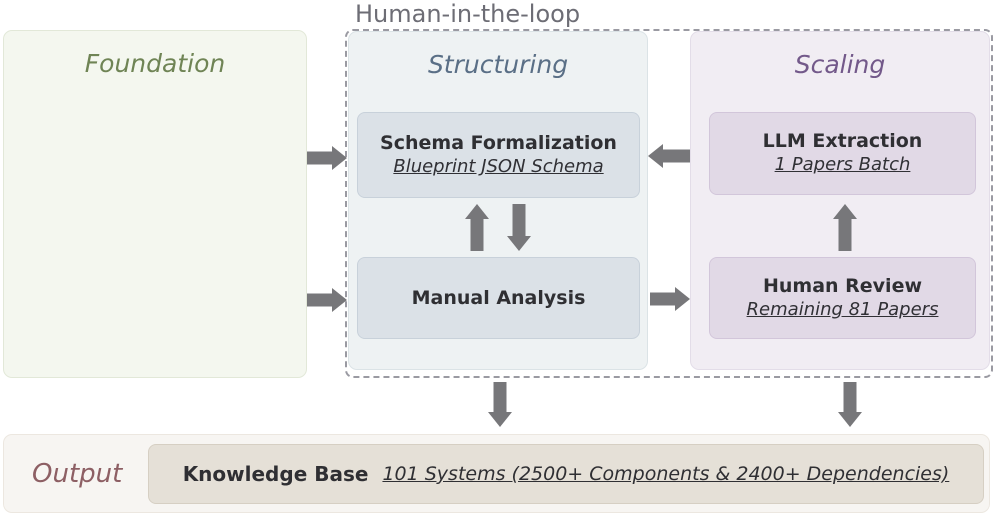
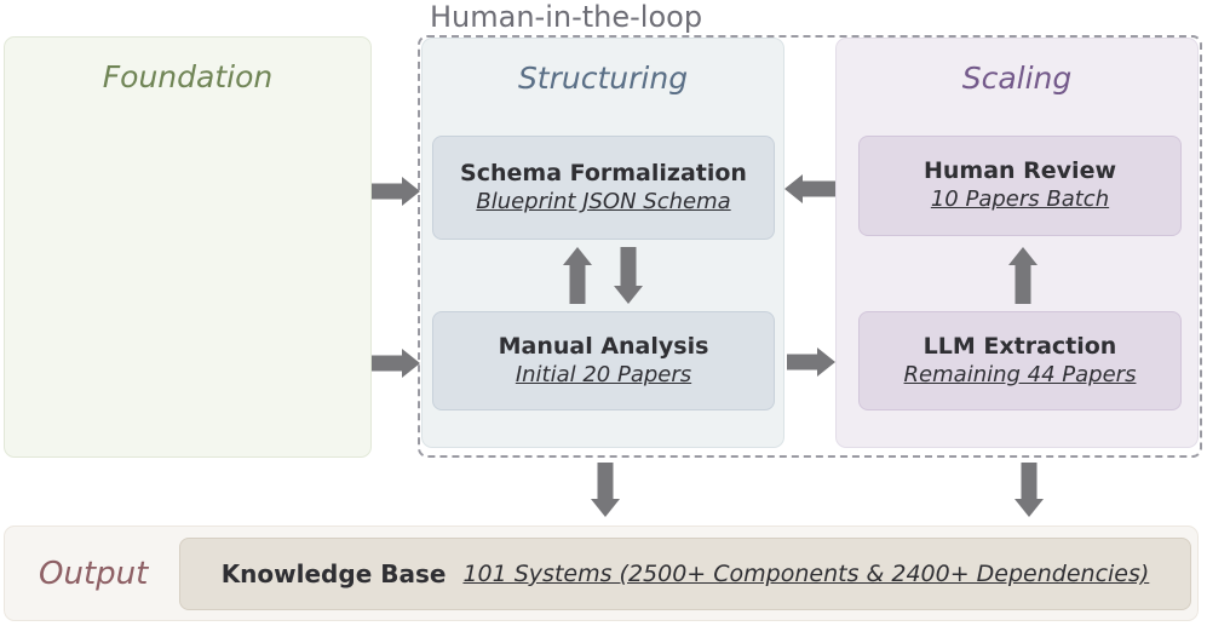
  Human-in-the-loop
  Foundation
  Structuring
  Schema Formalization
  Blueprint JSON Schema
  Manual Analysis
+ Initial 20 Papers
  Scaling
- LLM Extraction
+ Human Review
- 1 Papers Batch
+ 10 Papers Batch
- Human Review
+ LLM Extraction
- Remaining 81 Papers
+ Remaining 44 Papers
  Output
  Knowledge Base
  101 Systems (2500+ Components & 2400+ Dependencies)
